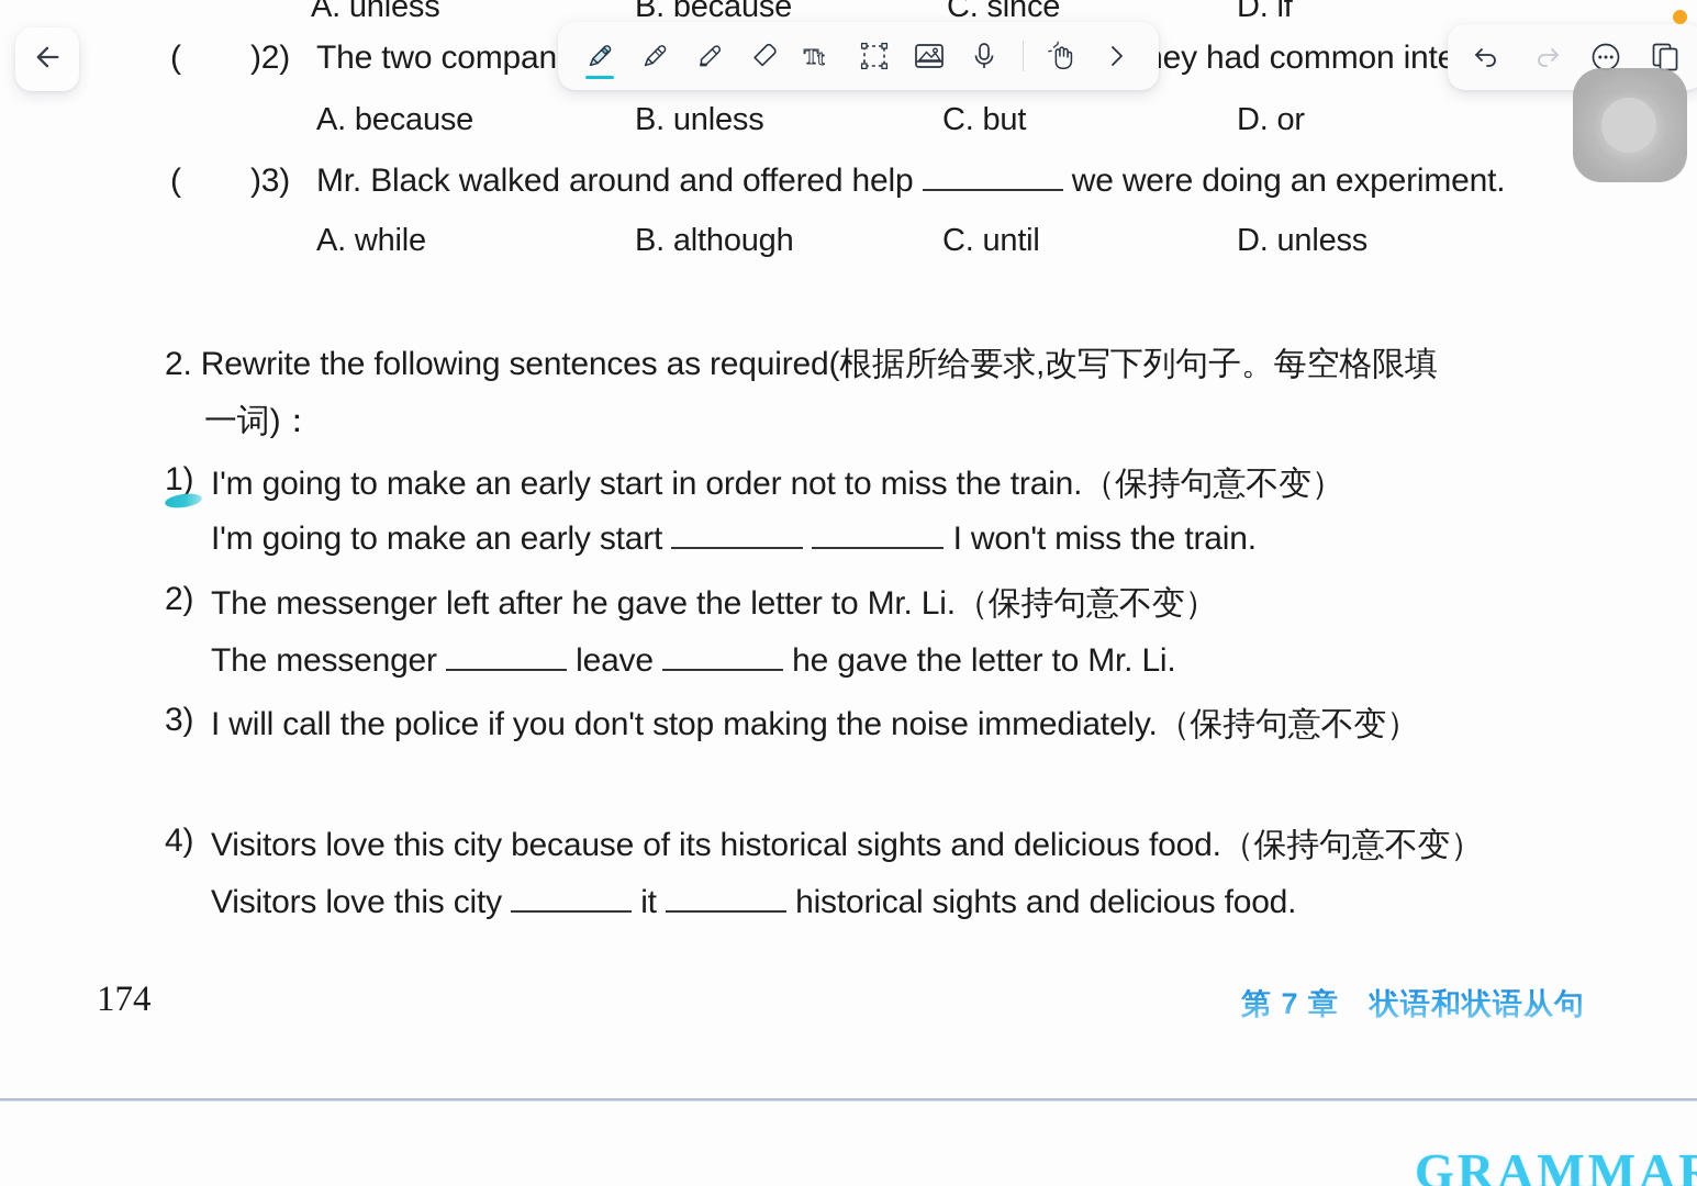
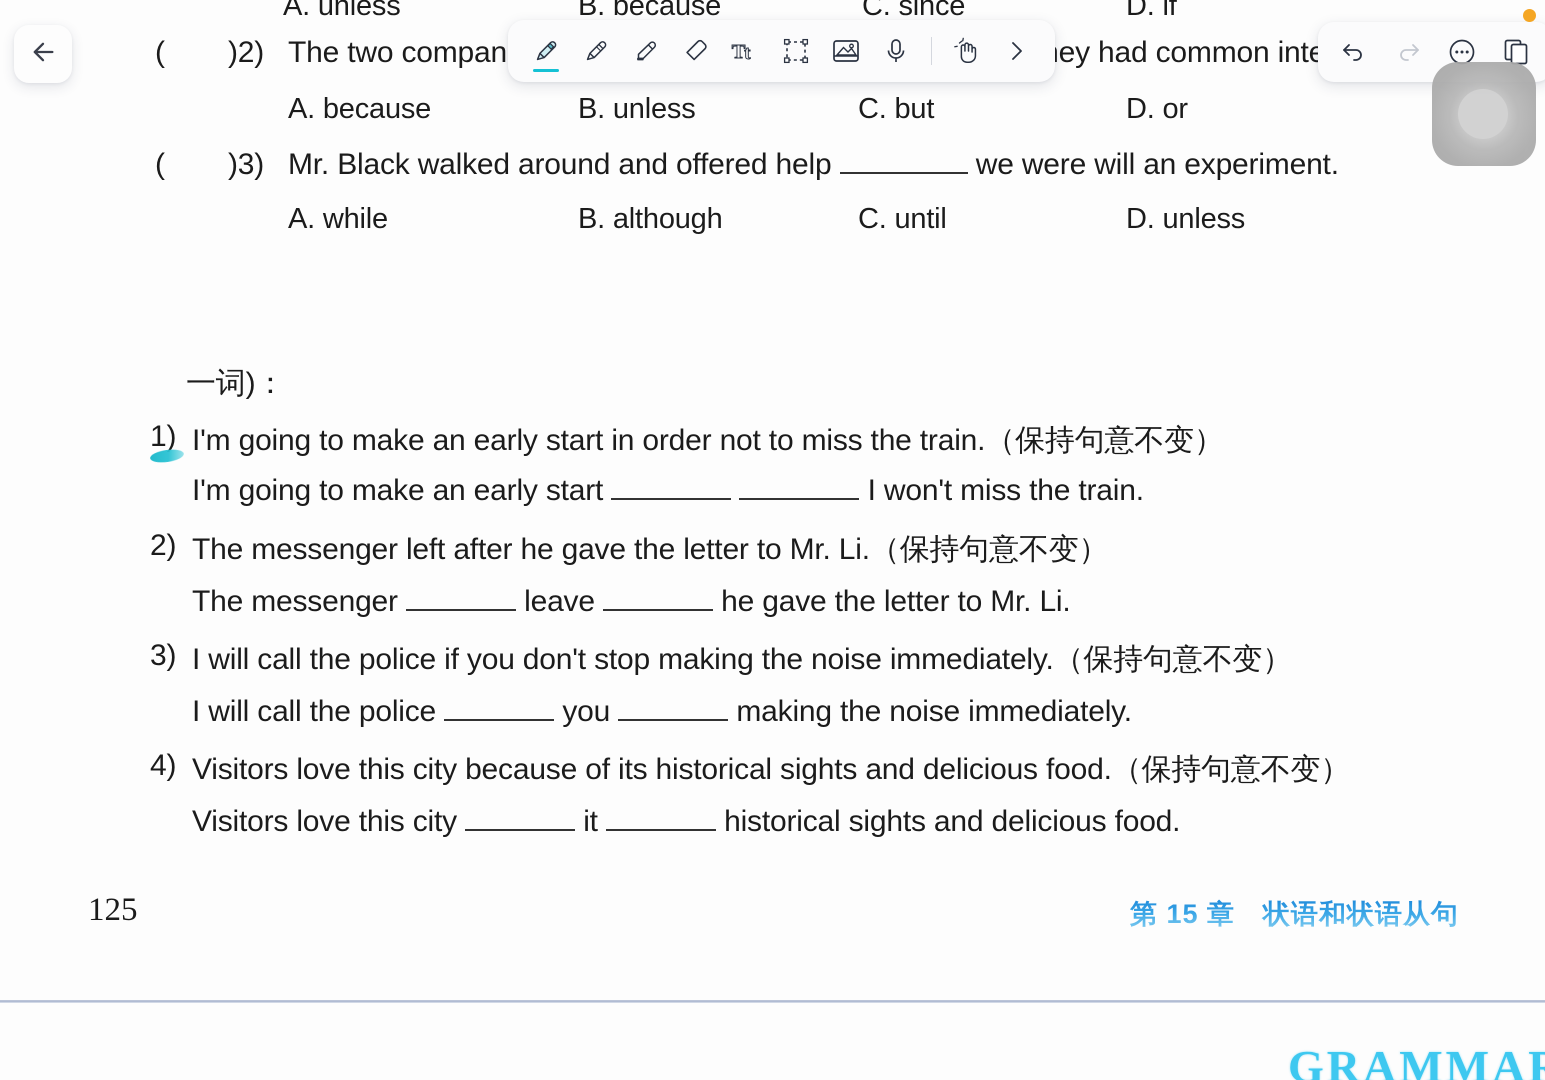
  A. unless
  B. because
  C. since
  D. if
  (
  )2)
  The two compan
  ey had common inte
  A. because
  B. unless
  C. but
  D. or
  (
  )3)
- Mr. Black walked around and offered help we were doing an experiment.
+ Mr. Black walked around and offered help we were will an experiment.
  A. while
  B. although
  C. until
  D. unless
- 2. Rewrite the following sentences as required(根据所给要求,改写下列句子。每空格限填
  一词)：
  1)
  I'm going to make an early start in order not to miss the train.（保持句意不变）
  I'm going to make an early start I won't miss the train.
  2)
  The messenger left after he gave the letter to Mr. Li.（保持句意不变）
  The messenger leave he gave the letter to Mr. Li.
  3)
  I will call the police if you don't stop making the noise immediately.（保持句意不变）
+ I will call the police you making the noise immediately.
  4)
  Visitors love this city because of its historical sights and delicious food.（保持句意不变）
  Visitors love this city it historical sights and delicious food.
- 174
+ 125
- 第 7 章 状语和状语从句
+ 第 15 章 状语和状语从句
  GRAMMA
  T
  t
